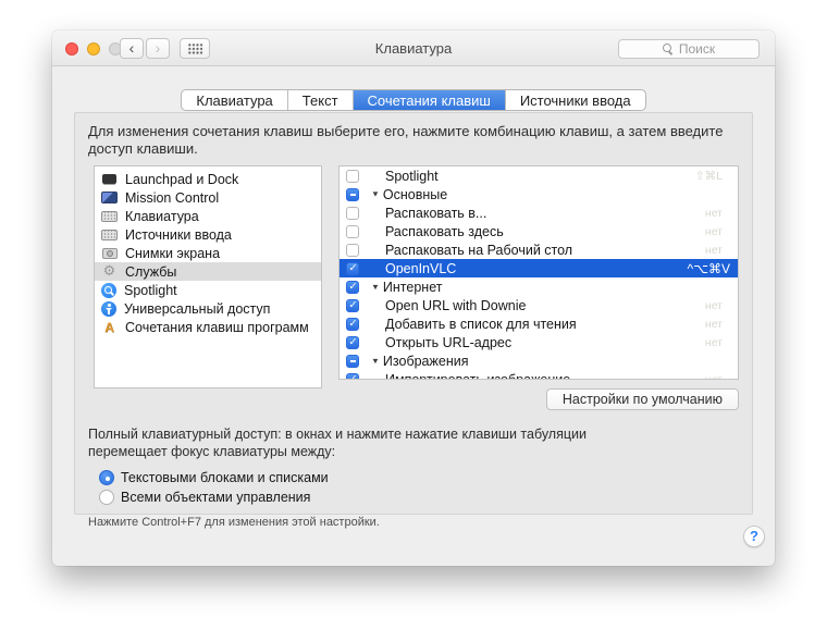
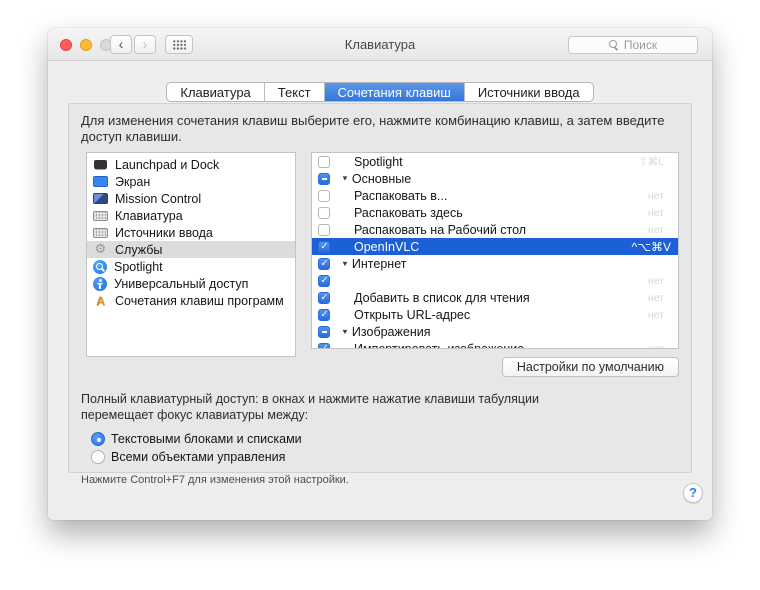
  ‹
  ›
  Клавиатура
  Поиск
  Клавиатура
  Текст
  Сочетания клавиш
  Источники ввода
  Для изменения сочетания клавиш выберите его, нажмите комбинацию клавиш, а затем введите доступ клавиши.
  Launchpad и Dock
+ Экран
  Mission Control
  Клавиатура
  Источники ввода
- Снимки экрана
  Службы
  Spotlight
  Универсальный доступ
  Сочетания клавиш программ
  Spotlight
  ⇧⌘L
  ▼
  Основные
  Распаковать в...
  нет
  Распаковать здесь
  нет
  Распаковать на Рабочий стол
  нет
  OpenInVLC
  ^⌥⌘V
  ▼
  Интернет
- Open URL with Downie
  нет
  Добавить в список для чтения
  нет
  Открыть URL-адрес
  нет
  ▼
  Изображения
  Настройки по умолчанию
  Полный клавиатурный доступ: в окнах и нажмите нажатие клавиши табуляции перемещает фокус клавиатуры между:
  Текстовыми блоками и списками
  Всеми объектами управления
  Нажмите Control+F7 для изменения этой настройки.
  ?
